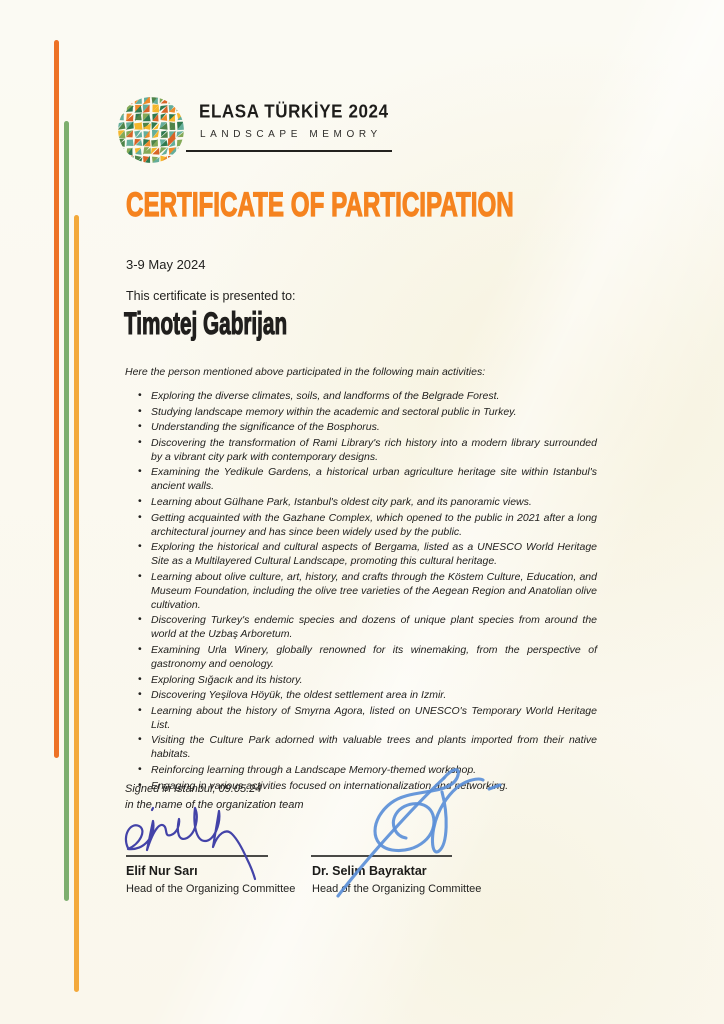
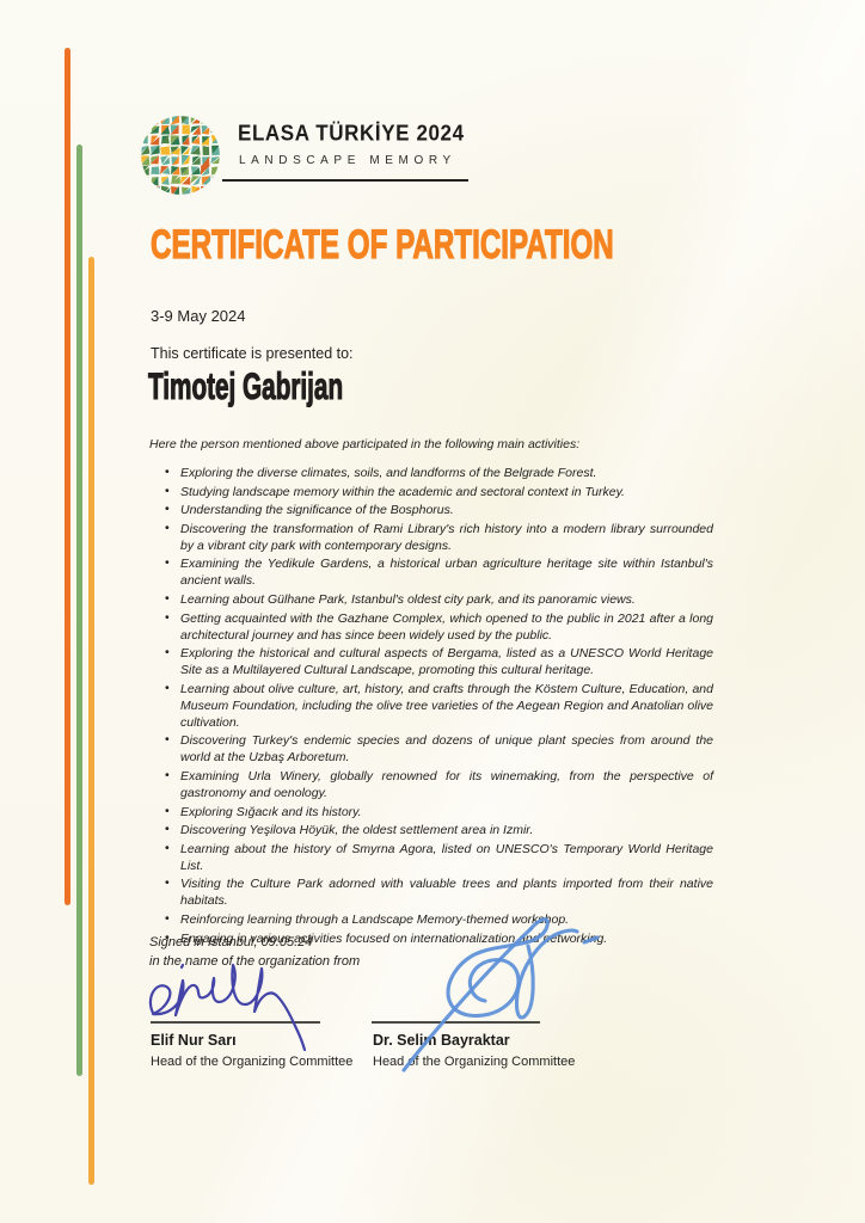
  ELASA TÜRKİYE 2024
  LANDSCAPE MEMORY
  CERTIFICATE OF PARTICIPATION
  3-9 May 2024
  This certificate is presented to:
  Timotej Gabrijan
  Here the person mentioned above participated in the following main activities:
  Exploring the diverse climates, soils, and landforms of the Belgrade Forest.
- Studying landscape memory within the academic and sectoral public in Turkey.
+ Studying landscape memory within the academic and sectoral context in Turkey.
  Understanding the significance of the Bosphorus.
  Discovering the transformation of Rami Library's rich history into a modern library surrounded by a vibrant city park with contemporary designs.
  Examining the Yedikule Gardens, a historical urban agriculture heritage site within Istanbul's ancient walls.
  Learning about Gülhane Park, Istanbul's oldest city park, and its panoramic views.
  Getting acquainted with the Gazhane Complex, which opened to the public in 2021 after a long architectural journey and has since been widely used by the public.
  Exploring the historical and cultural aspects of Bergama, listed as a UNESCO World Heritage Site as a Multilayered Cultural Landscape, promoting this cultural heritage.
  Learning about olive culture, art, history, and crafts through the Köstem Culture, Education, and Museum Foundation, including the olive tree varieties of the Aegean Region and Anatolian olive cultivation.
  Discovering Turkey's endemic species and dozens of unique plant species from around the world at the Uzbaş Arboretum.
  Examining Urla Winery, globally renowned for its winemaking, from the perspective of gastronomy and oenology.
  Exploring Sığacık and its history.
  Discovering Yeşilova Höyük, the oldest settlement area in Izmir.
  Learning about the history of Smyrna Agora, listed on UNESCO's Temporary World Heritage List.
  Visiting the Culture Park adorned with valuable trees and plants imported from their native habitats.
  Reinforcing learning through a Landscape Memory-themed workop.
  Engaging in various activities focused on internationalizationnetworkig.
  Signed in Istanbul, 09.05.24
- in the name of the organization team
+ in the name of the organization from
  Elif Nur Sarı
  Head of the Organizing Committee
  Dr. Seli Bayraktar
  Headf the Organizing Committee
